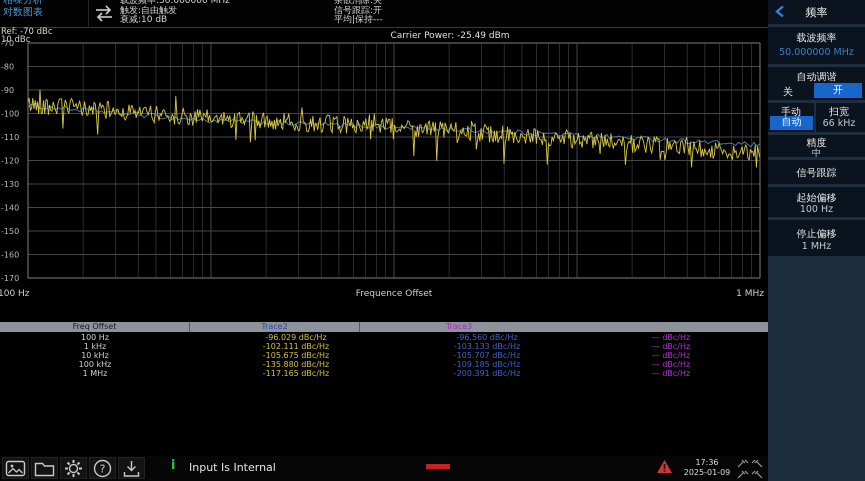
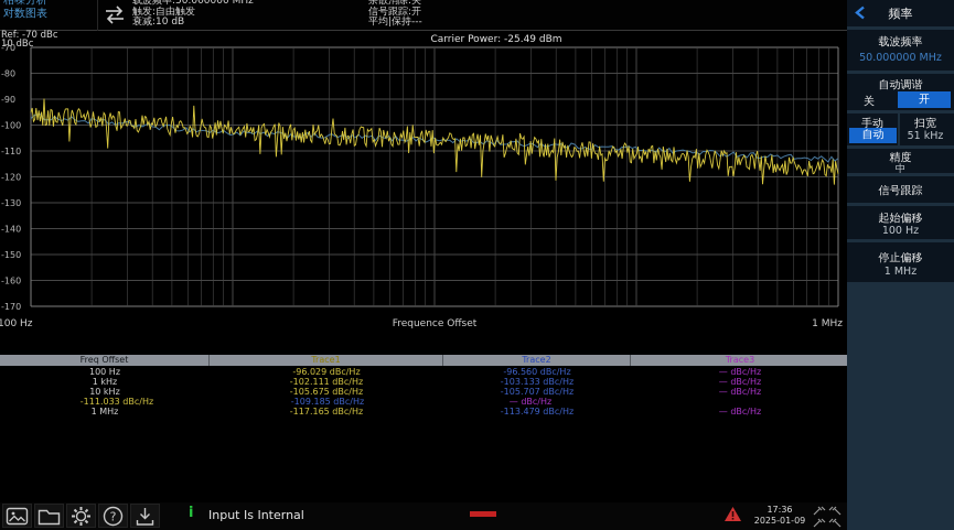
  相噪分析
  对数图表
  载波频率:50.000000 MHz
  触发:自由触发
  衰减:10 dB
  杂散消除:关
  信号跟踪:开
  平均|保持---
  Ref: -70 dBc
  10 dBc
  Carrier Power: -25.49 dBm
  -70
  -80
  -90
  -100
  -110
  -120
  -130
  -140
  -150
  -160
  -170
  100 Hz
  Frequence Offset
  1 MHz
  Freq Offset
+ Trace1
  Trace2
  Trace3
  100 Hz
  -96.029 dBc/Hz
  -96.560 dBc/Hz
  — dBc/Hz
  1 kHz
  -102.111 dBc/Hz
  -103.133 dBc/Hz
  — dBc/Hz
  10 kHz
  -105.675 dBc/Hz
  -105.707 dBc/Hz
  — dBc/Hz
- 100 kHz
- -135.880 dBc/Hz
+ -111.033 dBc/Hz
  -109.185 dBc/Hz
  — dBc/Hz
  1 MHz
  -117.165 dBc/Hz
- -200.391 dBc/Hz
+ -113.479 dBc/Hz
  — dBc/Hz
  ?
  i
  Input Is Internal
  17:36
  2025-01-09
  频率
  载波频率
  50.000000 MHz
  自动调谐
  关
  开
  手动
  自动
  扫宽
- 66 kHz
+ 51 kHz
  精度
  中
  信号跟踪
  起始偏移
  100 Hz
  停止偏移
  1 MHz
